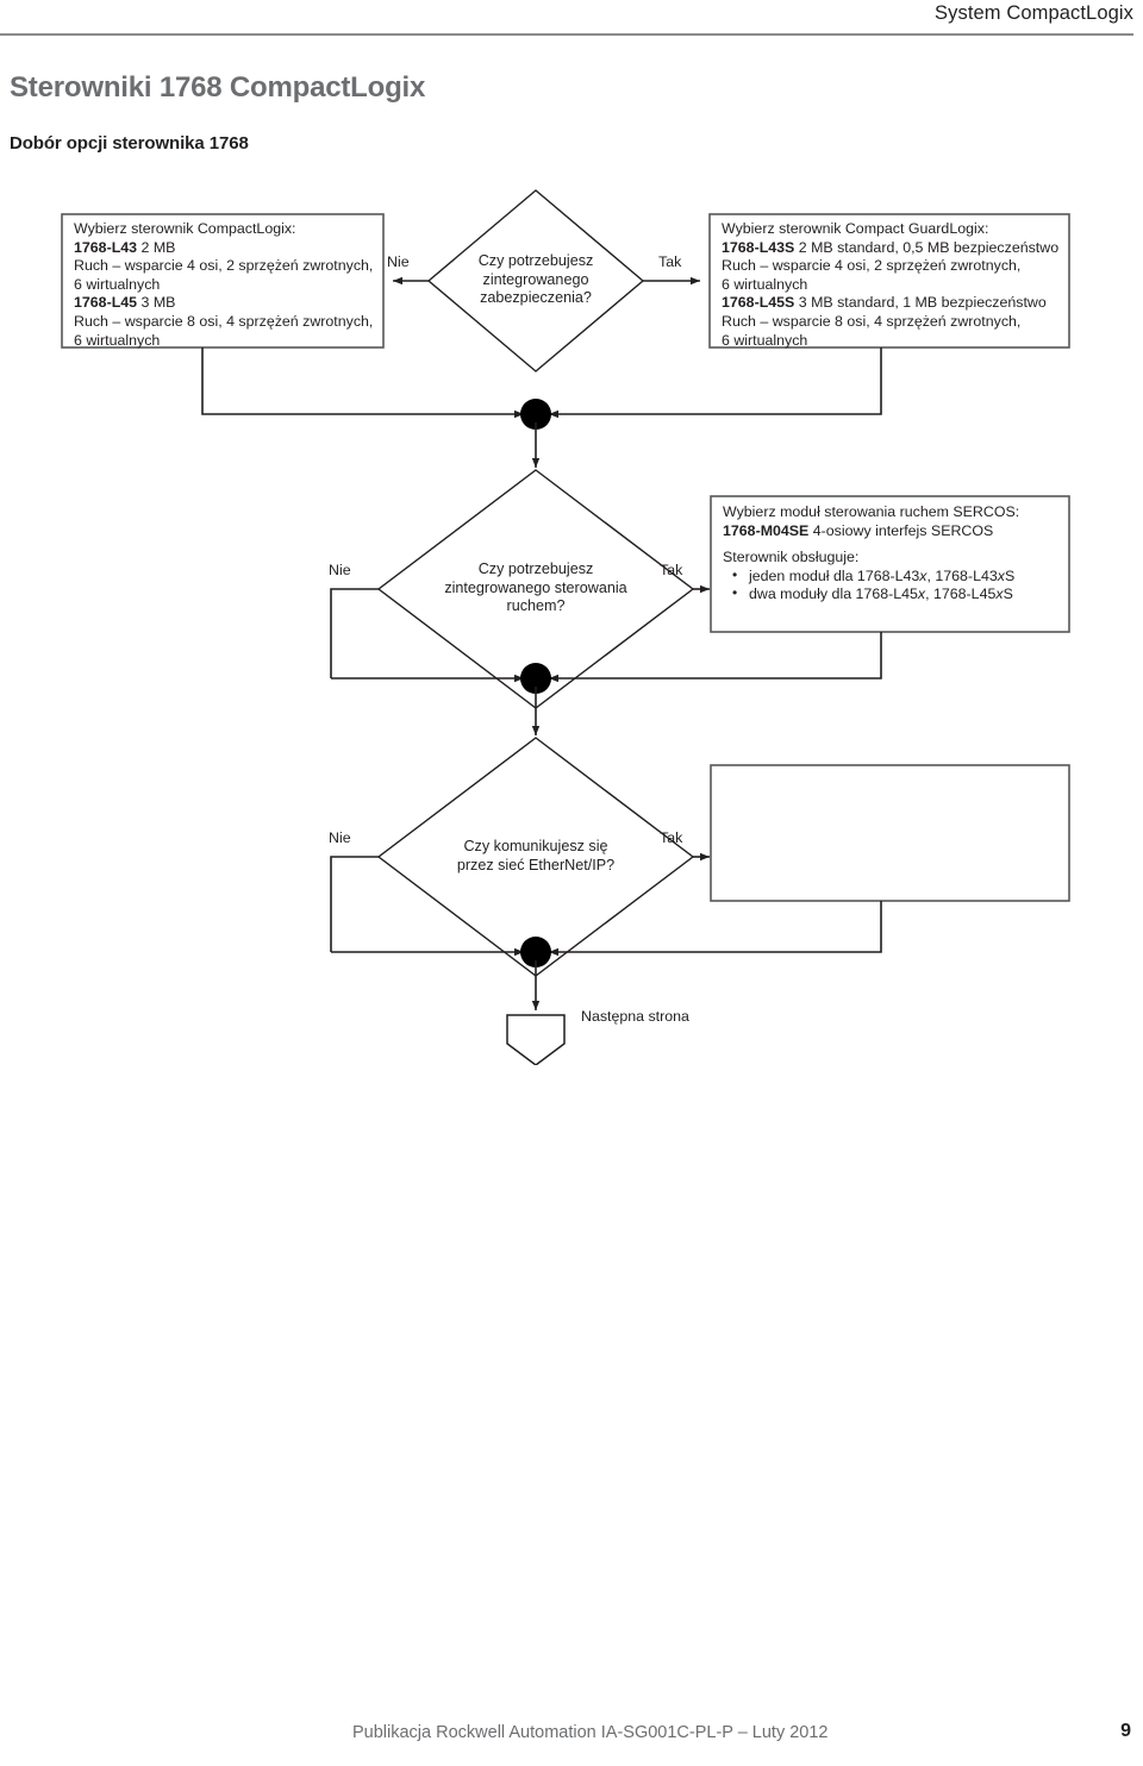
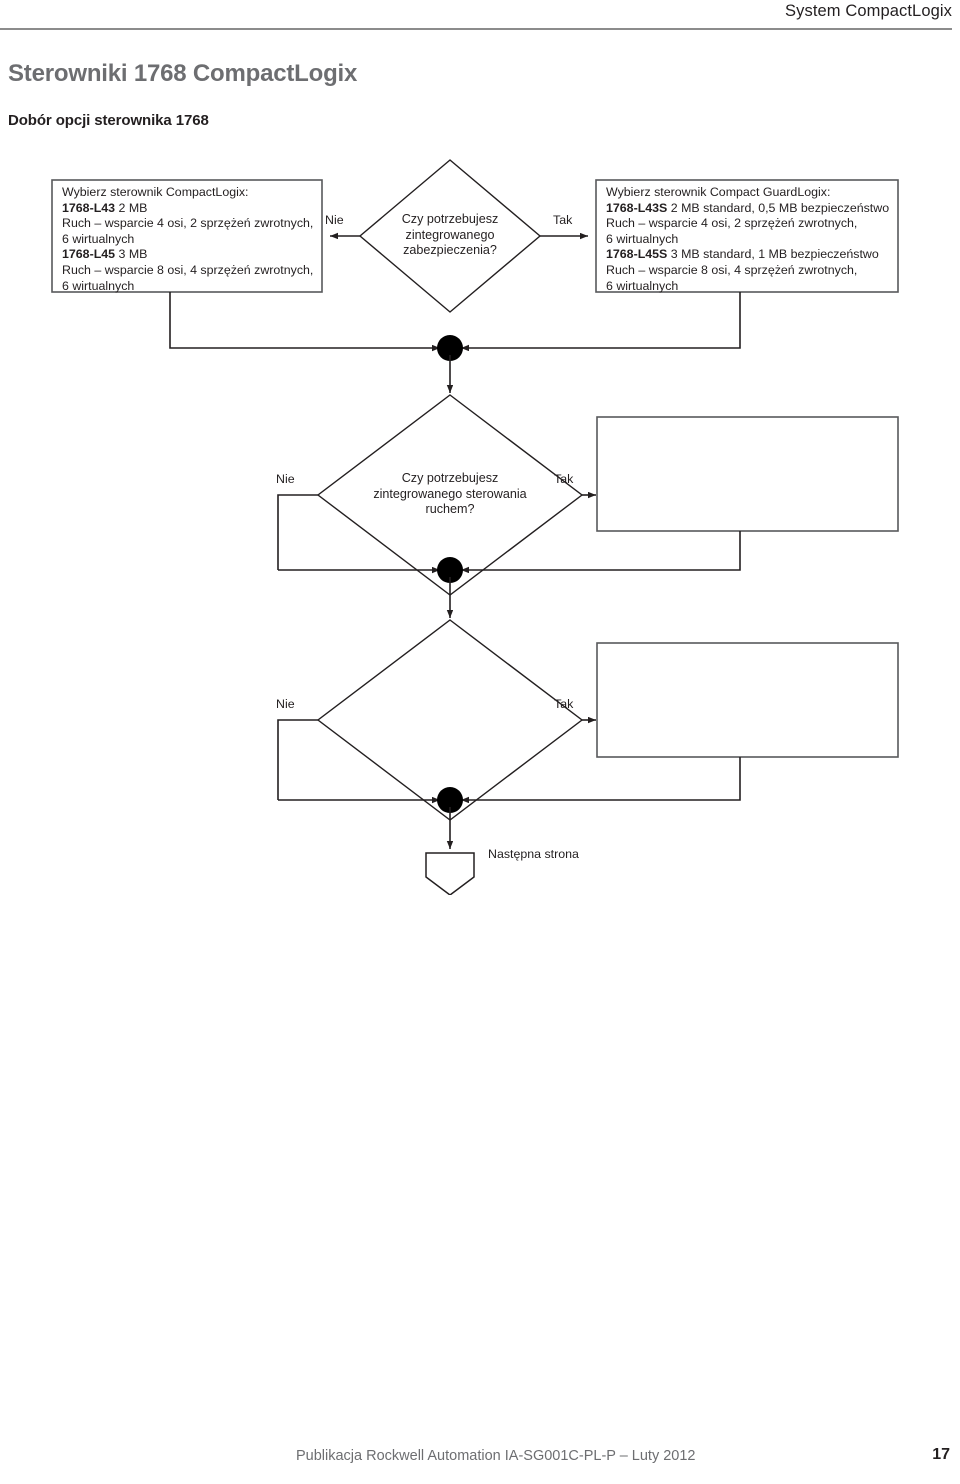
  System CompactLogix
  Sterowniki 1768 CompactLogix
  Dobór opcji sterownika 1768
  Wybierz sterownik CompactLogix:
  1768-L43 2 MB
  Ruch – wsparcie 4 osi, 2 sprzężeń zwrotnych,
  6 wirtualnych
  1768-L45 3 MB
  Ruch – wsparcie 8 osi, 4 sprzężeń zwrotnych,
  6 wirtualnych
  Wybierz sterownik Compact GuardLogix:
  1768-L43S 2 MB standard, 0,5 MB bezpieczeństwo
  Ruch – wsparcie 4 osi, 2 sprzężeń zwrotnych,
  6 wirtualnych
  1768-L45S 3 MB standard, 1 MB bezpieczeństwo
  Ruch – wsparcie 8 osi, 4 sprzężeń zwrotnych,
  6 wirtualnych
- Wybierz moduł sterowania ruchem SERCOS:
- 1768-M04SE 4-osiowy interfejs SERCOS
- Sterownik obsługuje:
- jeden moduł dla 1768-L43x, 1768-L43xS
- dwa moduły dla 1768-L45x, 1768-L45xS
  Czy potrzebujesz
  zintegrowanego
  zabezpieczenia?
  Nie
  Tak
  Czy potrzebujesz
  zintegrowanego sterowania
  ruchem?
  Nie
  Tak
- Czy komunikujesz się
- przez sieć EtherNet/IP?
  Nie
  Tak
  Następna strona
  Publikacja Rockwell Automation IA-SG001C-PL-P – Luty 2012
- 9
+ 17
